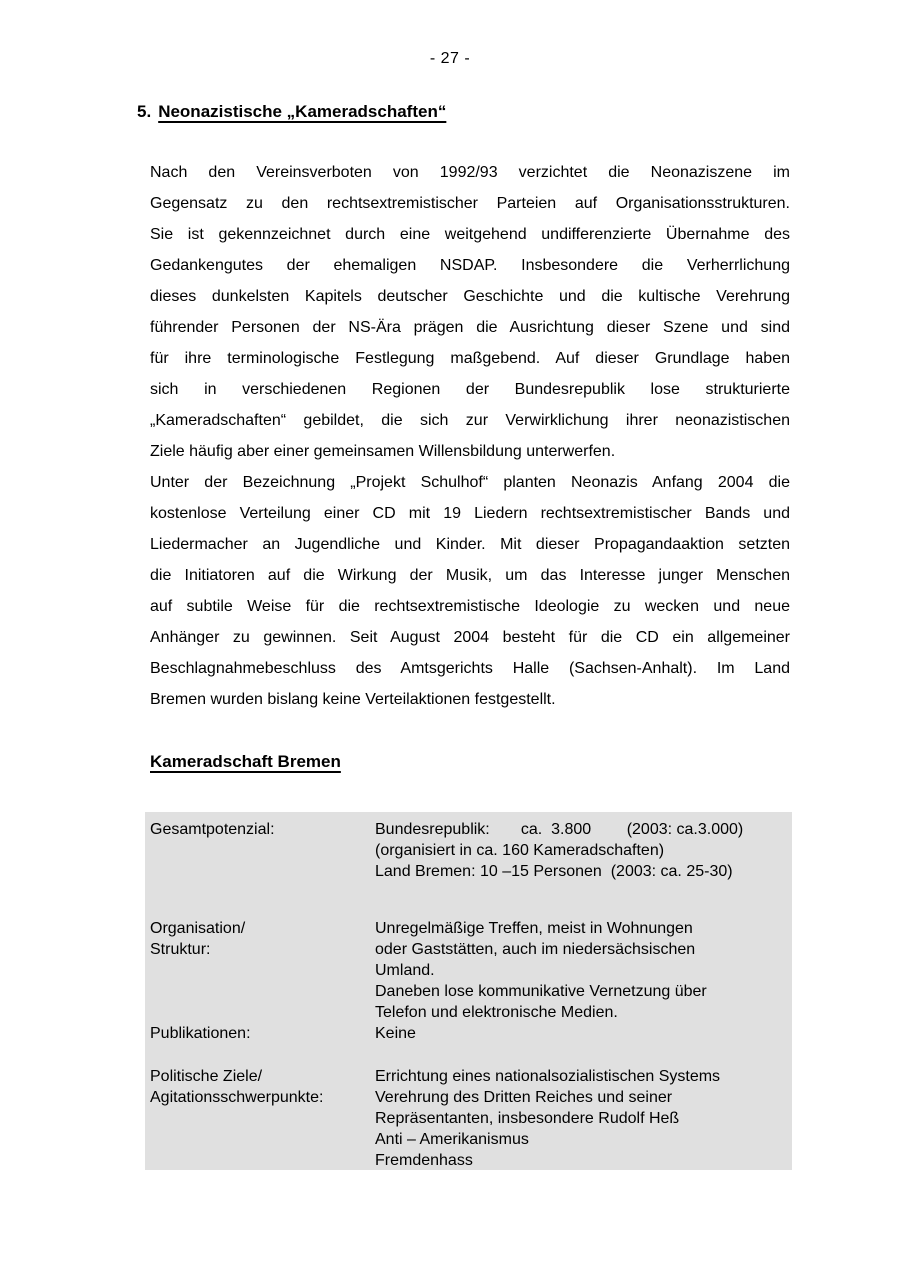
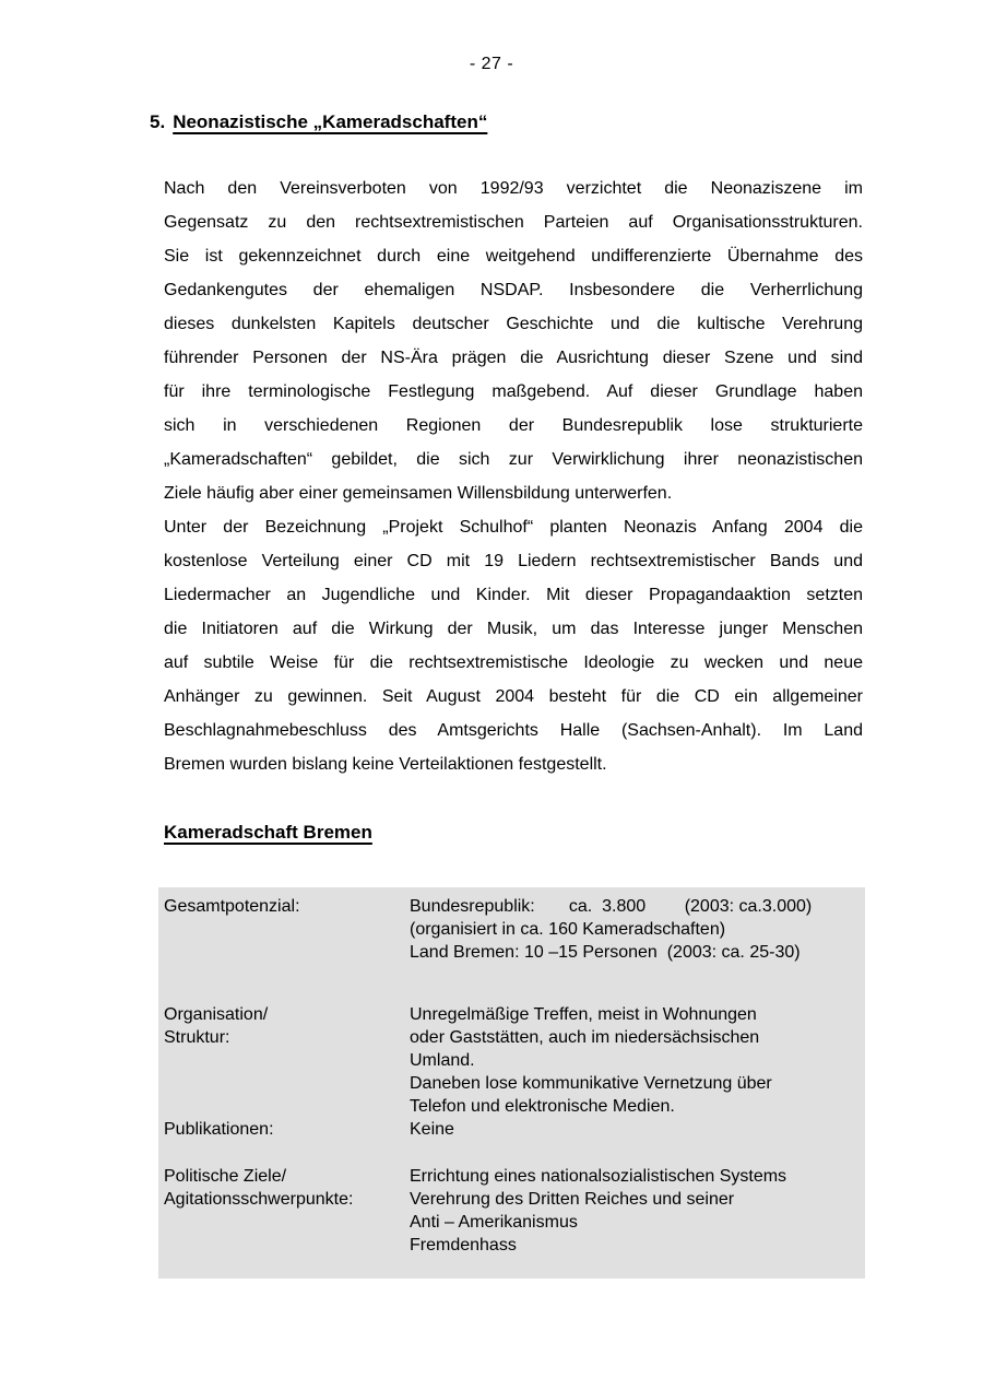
  - 27 -
  5. Neonazistische „Kameradschaften“
  Nach den Vereinsverboten von 1992/93 verzichtet die Neonaziszene im
- Gegensatz zu den rechtsextremistischer Parteien auf Organisationsstrukturen.
+ Gegensatz zu den rechtsextremistischen Parteien auf Organisationsstrukturen.
  Sie ist gekennzeichnet durch eine weitgehend undifferenzierte Übernahme des
  Gedankengutes der ehemaligen NSDAP. Insbesondere die Verherrlichung
  dieses dunkelsten Kapitels deutscher Geschichte und die kultische Verehrung
  führender Personen der NS-Ära prägen die Ausrichtung dieser Szene und sind
  für ihre terminologische Festlegung maßgebend. Auf dieser Grundlage haben
  sich in verschiedenen Regionen der Bundesrepublik lose strukturierte
  „Kameradschaften“ gebildet, die sich zur Verwirklichung ihrer neonazistischen
  Ziele häufig aber einer gemeinsamen Willensbildung unterwerfen.
  Unter der Bezeichnung „Projekt Schulhof“ planten Neonazis Anfang 2004 die
  kostenlose Verteilung einer CD mit 19 Liedern rechtsextremistischer Bands und
  Liedermacher an Jugendliche und Kinder. Mit dieser Propagandaaktion setzten
  die Initiatoren auf die Wirkung der Musik, um das Interesse junger Menschen
  auf subtile Weise für die rechtsextremistische Ideologie zu wecken und neue
  Anhänger zu gewinnen. Seit August 2004 besteht für die CD ein allgemeiner
  Beschlagnahmebeschluss des Amtsgerichts Halle (Sachsen-Anhalt). Im Land
  Bremen wurden bislang keine Verteilaktionen festgestellt.
  Kameradschaft Bremen
  Gesamtpotenzial:
  Bundesrepublik: ca. 3.800 (2003: ca.3.000)
  (organisiert in ca. 160 Kameradschaften)
  Land Bremen: 10 –15 Personen (2003: ca. 25-30)
  Organisation/
  Struktur:
  Unregelmäßige Treffen, meist in Wohnungen
  oder Gaststätten, auch im niedersächsischen
  Umland.
  Daneben lose kommunikative Vernetzung über
  Telefon und elektronische Medien.
  Publikationen:
  Keine
  Politische Ziele/
  Agitationsschwerpunkte:
  Errichtung eines nationalsozialistischen Systems
  Verehrung des Dritten Reiches und seiner
- Repräsentanten, insbesondere Rudolf Heß
  Anti – Amerikanismus
  Fremdenhass
